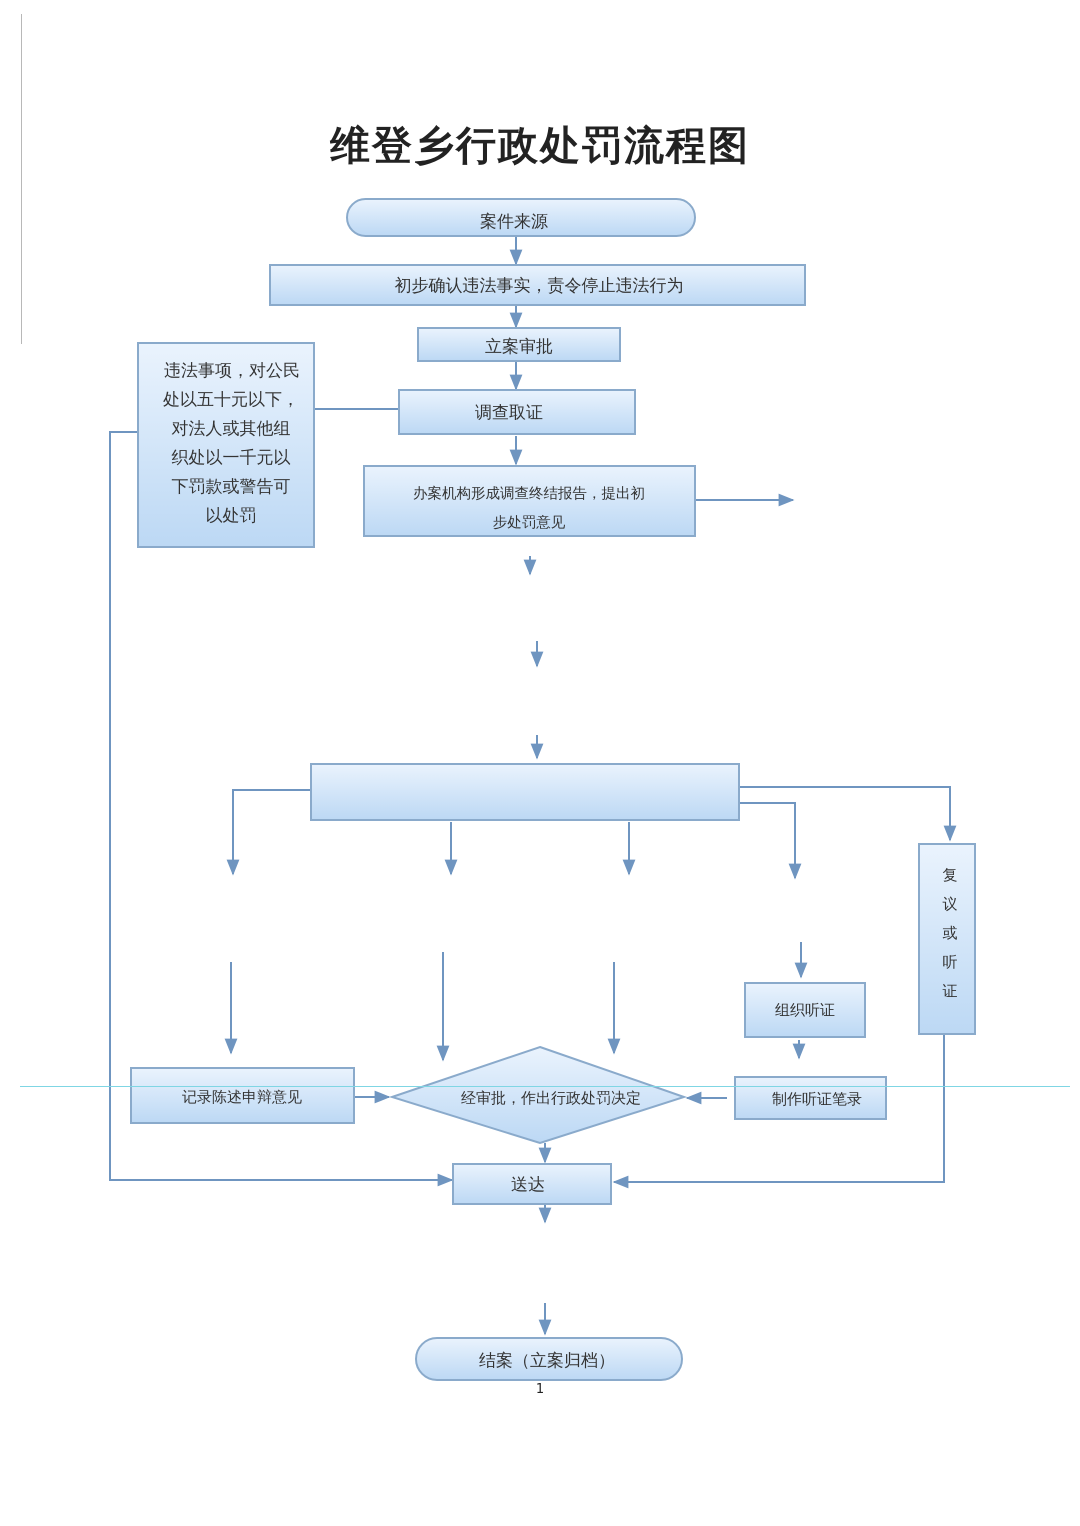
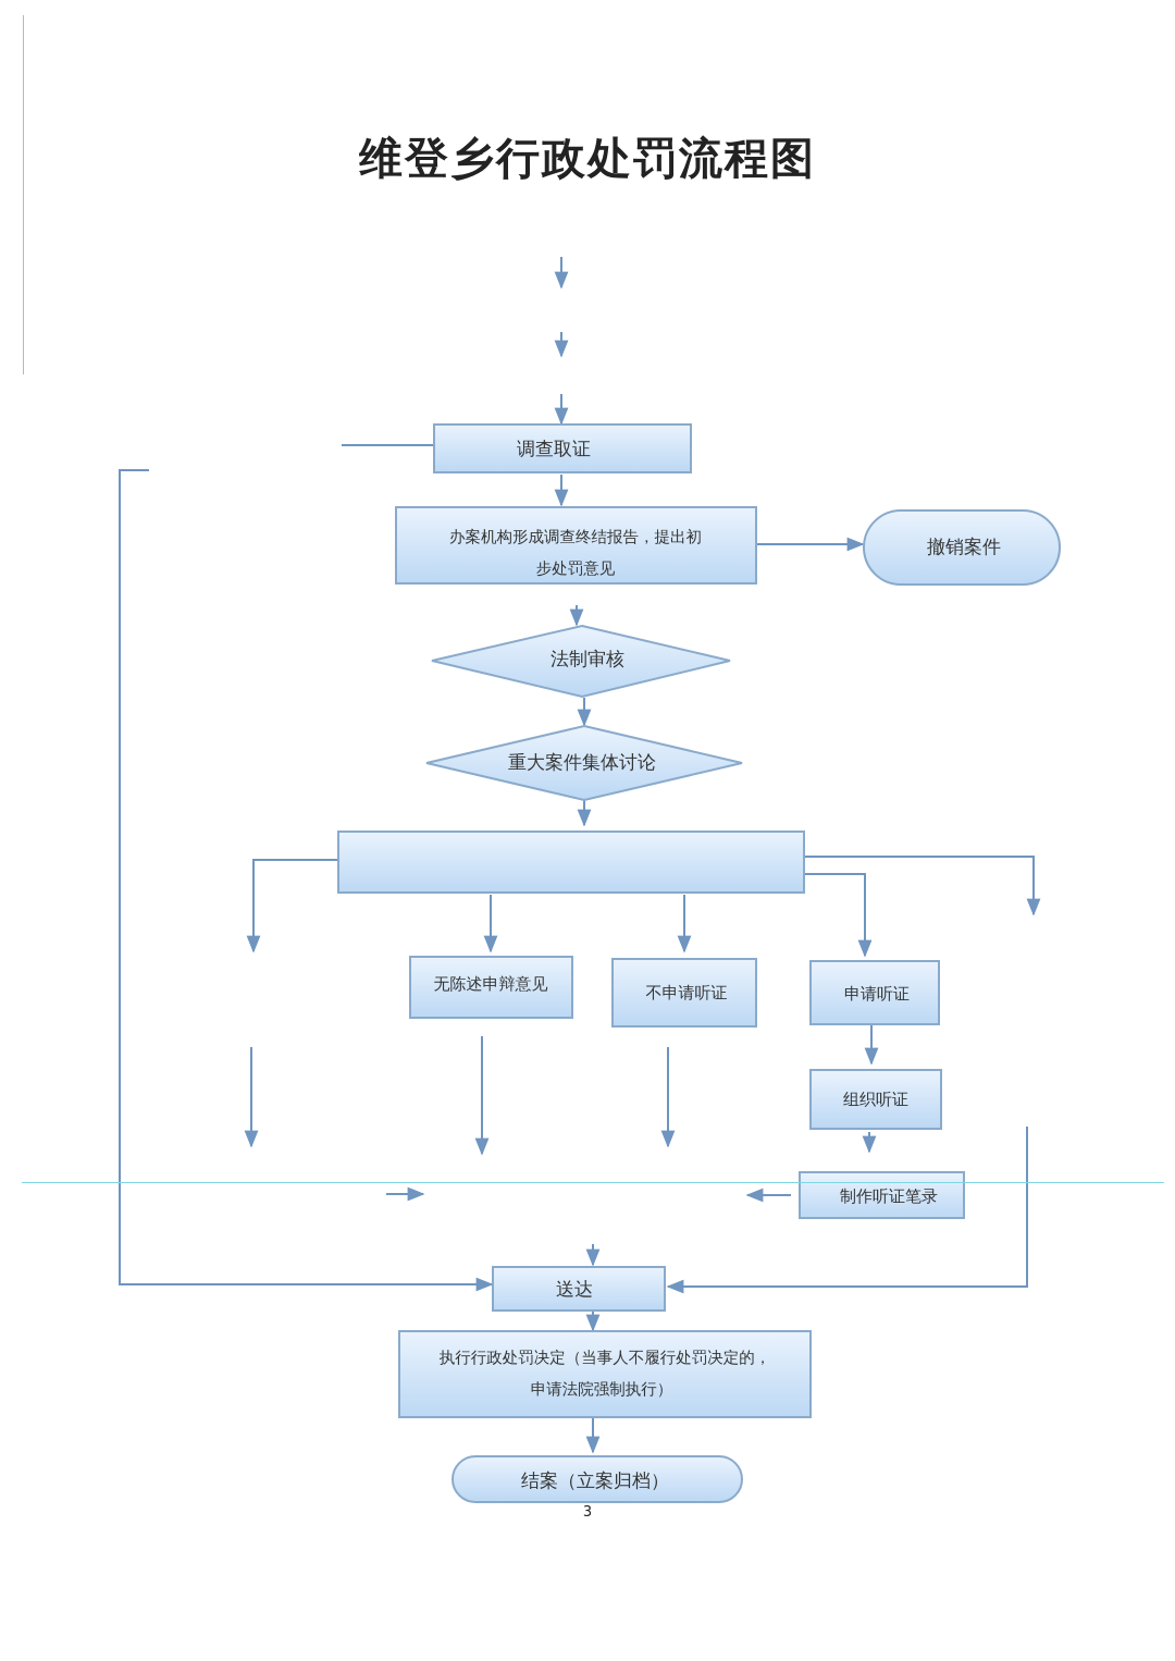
  维登乡行政处罚流程图
- 案件来源
- 初步确认违法事实，责令停止违法行为
- 立案审批
- 违法事项，对公民
- 处以五十元以下，
- 对法人或其他组
- 织处以一千元以
- 下罚款或警告可
- 以处罚
  调查取证
  办案机构形成调查终结报告，提出初
  步处罚意见
+ 撤销案件
+ 法制审核
+ 重大案件集体讨论
+ 无陈述申辩意见
+ 不申请听证
+ 申请听证
  组织听证
- 复
- 议
- 或
- 听
- 证
- 记录陈述申辩意见
- 经审批，作出行政处罚决定
  制作听证笔录
  送达
+ 执行行政处罚决定（当事人不履行处罚决定的，
+ 申请法院强制执行）
  结案（立案归档）
- 1
+ 3
